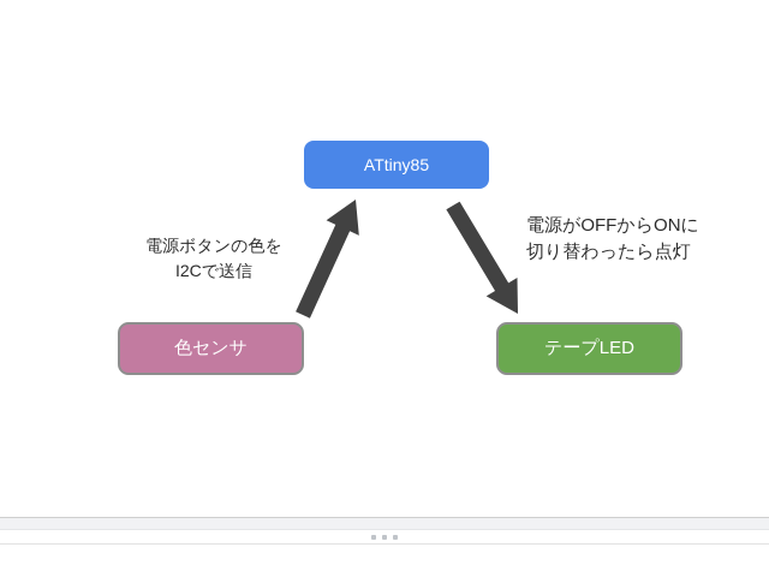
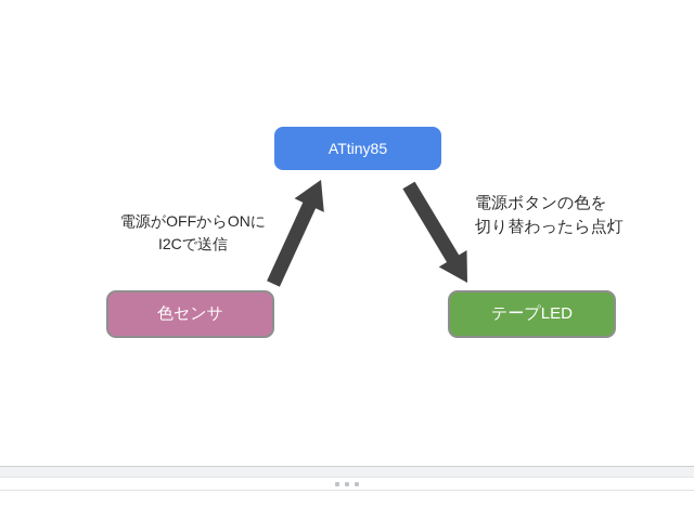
  ATtiny85
  色センサ
  テープLED
- 電源ボタンの色を
+ 電源がOFFからONに
  I2Cで送信
- 電源がOFFからONに
+ 電源ボタンの色を
  切り替わったら点灯
